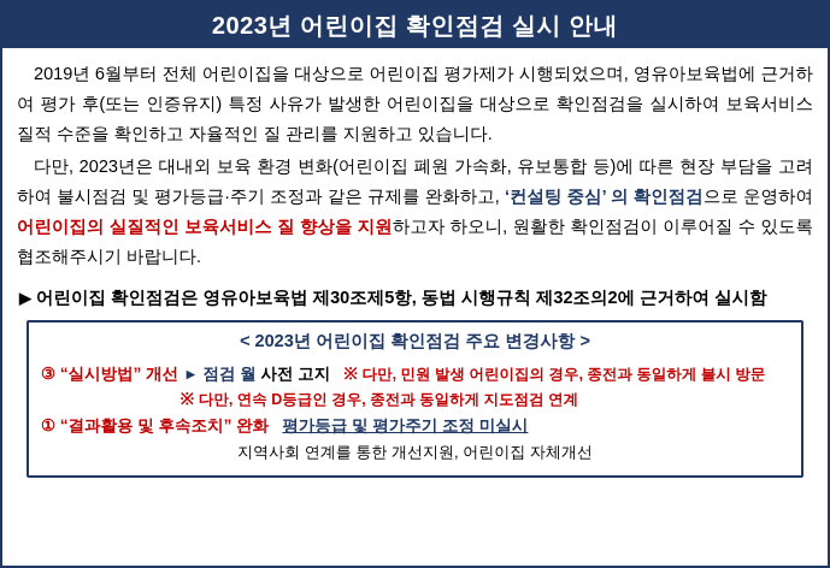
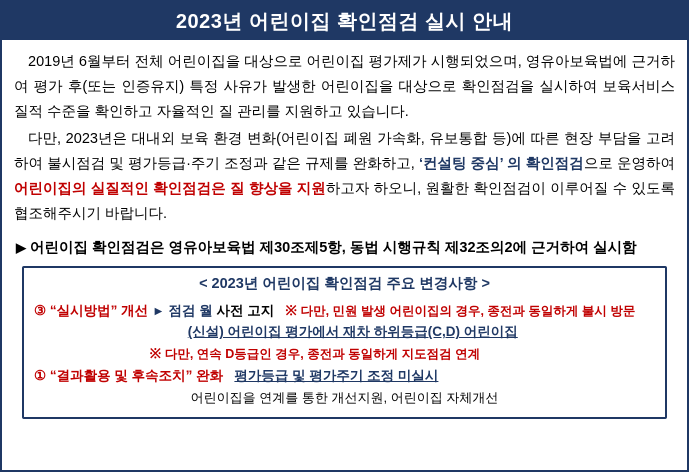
  2023년 어린이집 확인점검 실시 안내
  2019년 6월부터 전체 어린이집을 대상으로 어린이집 평가제가 시행되었으며, 영유아보육법에 근거하여 평가 후(또는 인증유지) 특정 사유가 발생한 어린이집을 대상으로 확인점검을 실시하여 보육서비스 질적 수준을 확인하고 자율적인 질 관리를 지원하고 있습니다.
- 다만, 2023년은 대내외 보육 환경 변화(어린이집 폐원 가속화, 유보통합 등)에 따른 현장 부담을 고려하여 불시점검 및 평가등급·주기 조정과 같은 규제를 완화하고, ‘컨설팅 중심’ 의 확인점검으로 운영하여 어린이집의 실질적인 보육서비스 질 향상을 지원하고자 하오니, 원활한 확인점검이 이루어질 수 있도록 협조해주시기 바랍니다.
+ 다만, 2023년은 대내외 보육 환경 변화(어린이집 폐원 가속화, 유보통합 등)에 따른 현장 부담을 고려하여 불시점검 및 평가등급·주기 조정과 같은 규제를 완화하고, ‘컨설팅 중심’ 의 확인점검으로 운영하여 어린이집의 실질적인 확인점검은 질 향상을 지원하고자 하오니, 원활한 확인점검이 이루어질 수 있도록 협조해주시기 바랍니다.
  ▶ 어린이집 확인점검은 영유아보육법 제30조제5항, 동법 시행규칙 제32조의2에 근거하여 실시함
  < 2023년 어린이집 확인점검 주요 변경사항 >
  ③ “실시방법” 개선 ▸ 점검 월 사전 고지 ※ 다만, 민원 발생 어린이집의 경우, 종전과 동일하게 불시 방문
+ (신설) 어린이집 평가에서 재차 하위등급(C,D) 어린이집
  ※ 다만, 연속 D등급인 경우, 종전과 동일하게 지도점검 연계
  ① “결과활용 및 후속조치” 완화 평가등급 및 평가주기 조정 미실시
- 지역사회 연계를 통한 개선지원, 어린이집 자체개선
+ 어린이집을 연계를 통한 개선지원, 어린이집 자체개선
